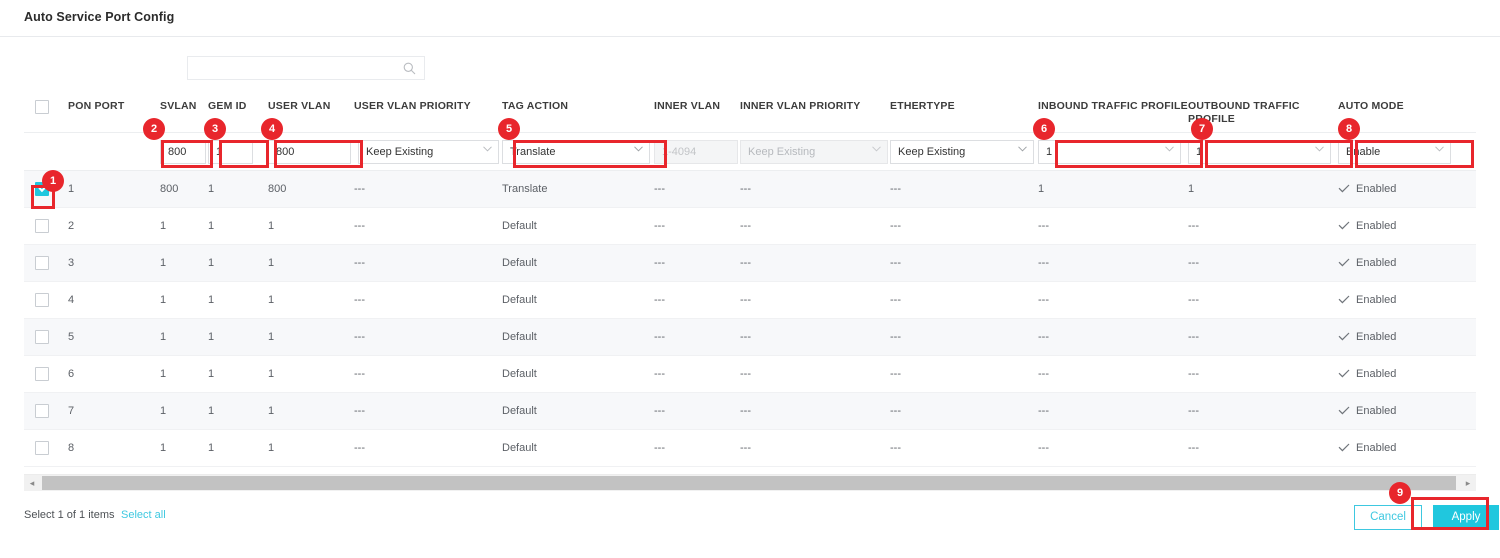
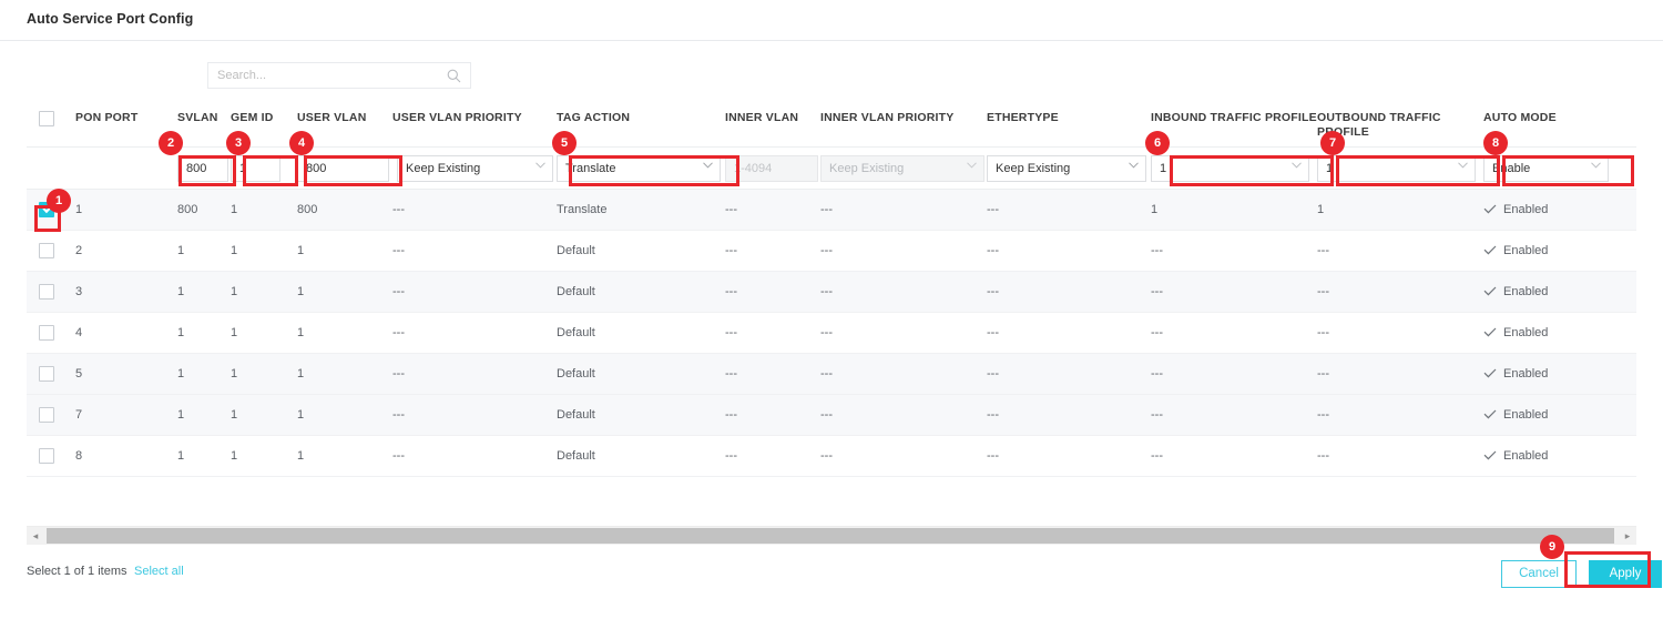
  Auto Service Port Config
+ Search...
  	PON PORT	SVLAN	GEM ID	USER VLAN	USER VLAN PRIORITY	TAG ACTION	INNER VLAN	INNER VLAN PRIORITY	ETHERTYPE	INBOUND TRAFFIC PROFILE	OUTBOUND TRAFFIC PFILE	AUTO MODE
  		800	1	800 Keep Existing	Translate	1-4094	Keep Existing	Keep Existing	1	1	Enable
  	1	800	1	800	---	Translate	---	---	---	1	1	Enabled
  	2	1	1	1	---	Default	---	---	---	---	---	Enabled
  	3	1	1	1	---	Default	---	---	---	---	---	Enabled
  	4	1	1	1	---	Default	---	---	---	---	---	Enabled
  	5	1	1	1	---	Default	---	---	---	---	---	Enabled
- 	6	1	1	1	---	Default	---	---	---	---	---	Enabled
  	7	1	1	1	---	Default	---	---	---	---	---	Enabled
  	8	1	1	1	---	Default	---	---	---	---	---	Enabled
  ◂
  ▸
  Select 1 of 1 items
  Select all
  Cancel
  Apply
  1
  2
  3
  4
  5
  6
  7
  8
  9
